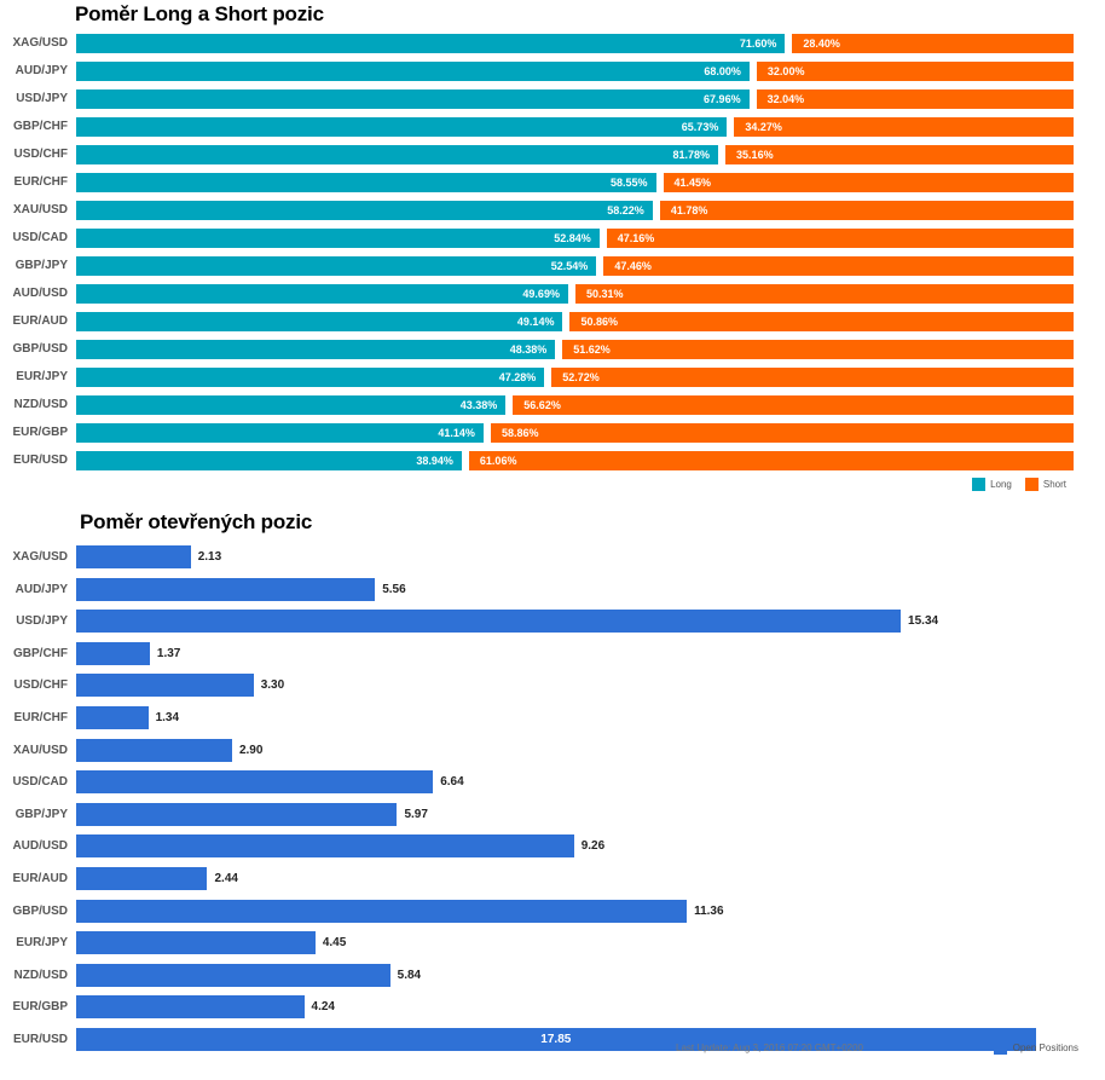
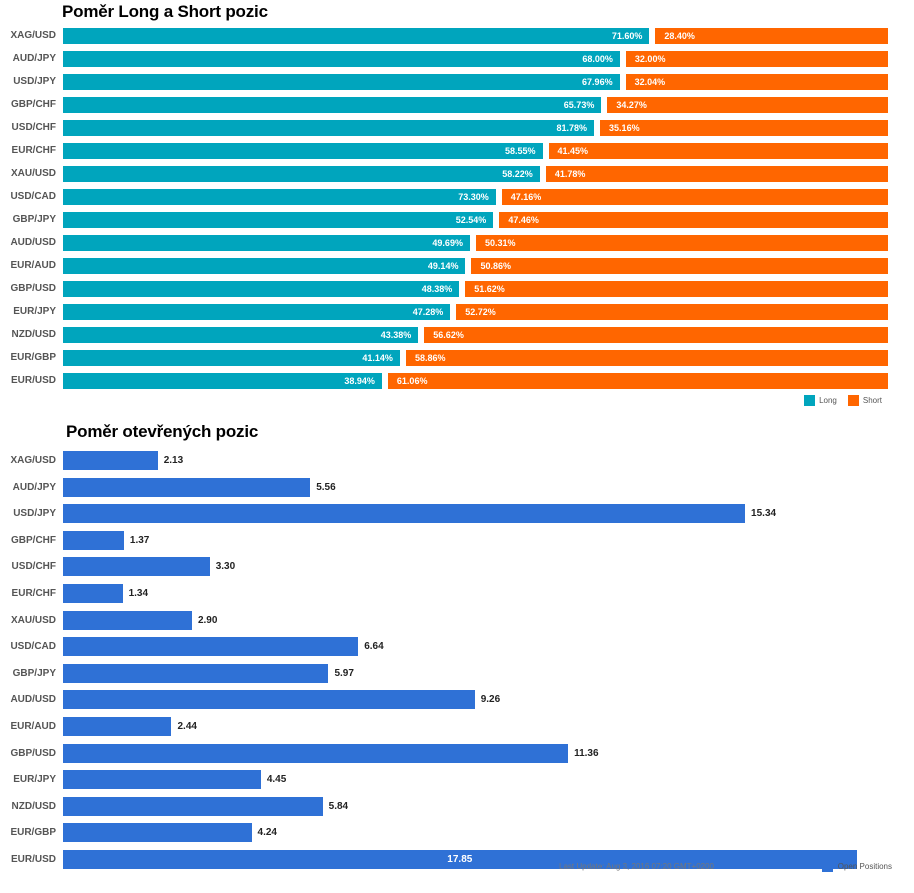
  Poměr Long a Short pozic
  XAG/USD
  71.60%
  28.40%
  AUD/JPY
  68.00%
  32.00%
  USD/JPY
  67.96%
  32.04%
  GBP/CHF
  65.73%
  34.27%
  USD/CHF
  81.78%
  35.16%
  EUR/CHF
  58.55%
  41.45%
  XAU/USD
  58.22%
  41.78%
  USD/CAD
- 52.84%
+ 73.30%
  47.16%
  GBP/JPY
  52.54%
  47.46%
  AUD/USD
  49.69%
  50.31%
  EUR/AUD
  49.14%
  50.86%
  GBP/USD
  48.38%
  51.62%
  EUR/JPY
  47.28%
  52.72%
  NZD/USD
  43.38%
  56.62%
  EUR/GBP
  41.14%
  58.86%
  EUR/USD
  38.94%
  61.06%
  Long
  Short
  Poměr otevřených pozic
  XAG/USD
  2.13
  AUD/JPY
  5.56
  USD/JPY
  15.34
  GBP/CHF
  1.37
  USD/CHF
  3.30
  EUR/CHF
  1.34
  XAU/USD
  2.90
  USD/CAD
  6.64
  GBP/JPY
  5.97
  AUD/USD
  9.26
  EUR/AUD
  2.44
  GBP/USD
  11.36
  EUR/JPY
  4.45
  NZD/USD
  5.84
  EUR/GBP
  4.24
  EUR/USD
  17.85
  Last Update: Aug 3, 2016 07:20 GMT+0200
  Open Positions
